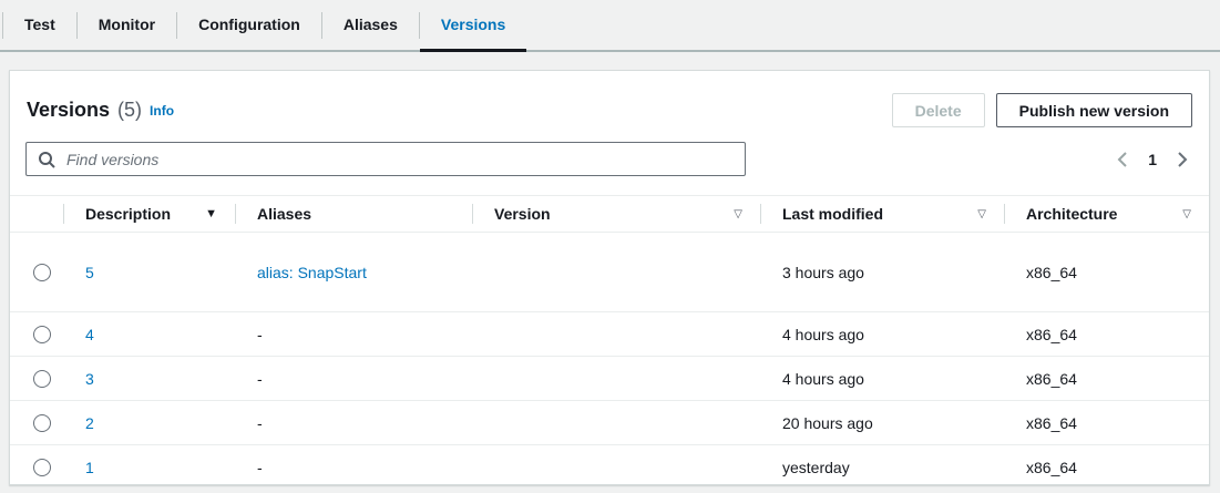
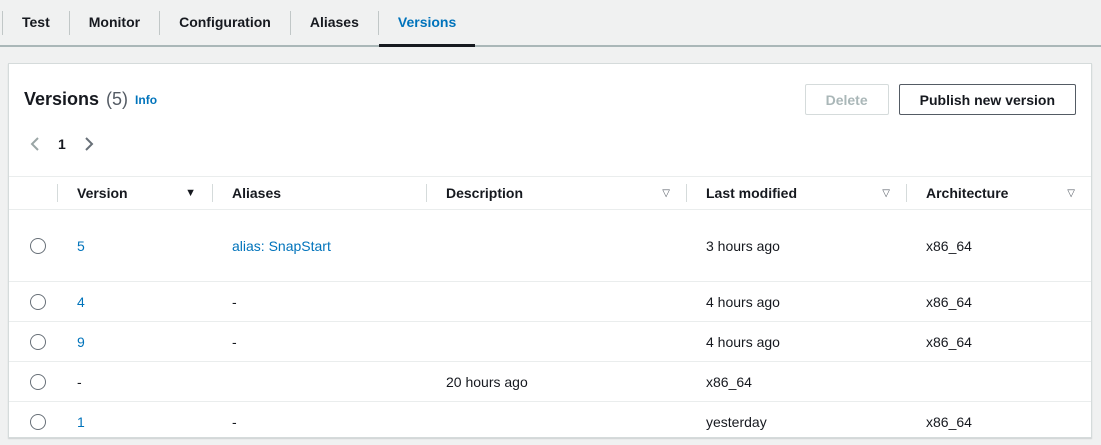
  Test
  Monitor
  Configuration
  Aliases
  Versions
  Versions
  (5)
  Info
  Delete
  Publish new version
- Find versions
  1
- Description
+ Version
  ▼
  Aliases
- Version
+ Description
  ▽
  Last modified
  ▽
  Architecture
  ▽
  5
  alias: SnapStart
  3 hours ago
  x86_64
  4
  -
  4 hours ago
  x86_64
- 3
+ 9
  -
  4 hours ago
  x86_64
- 2
  -
  20 hours ago
  x86_64
  1
  -
  yesterday
  x86_64
